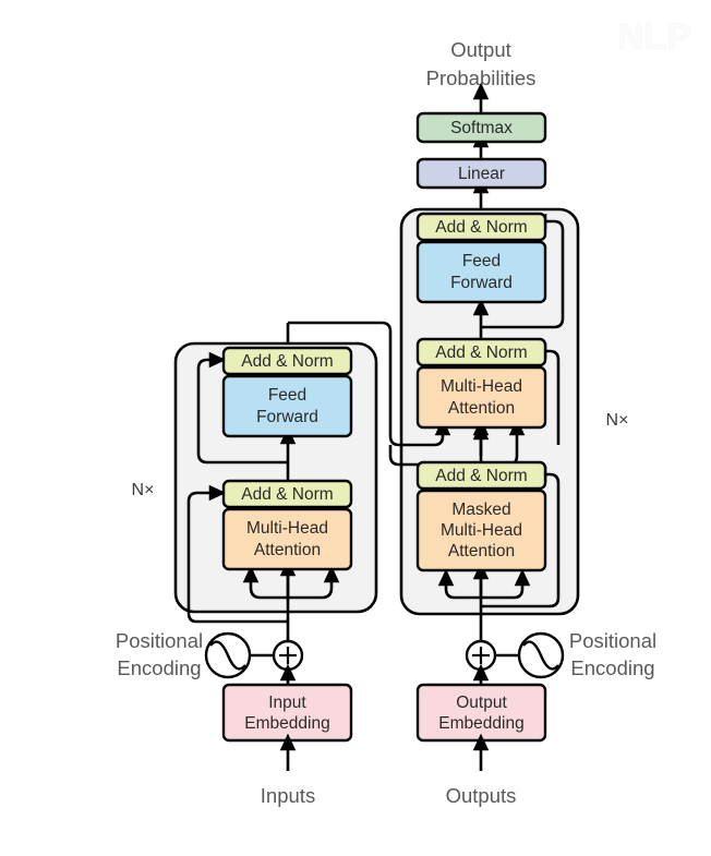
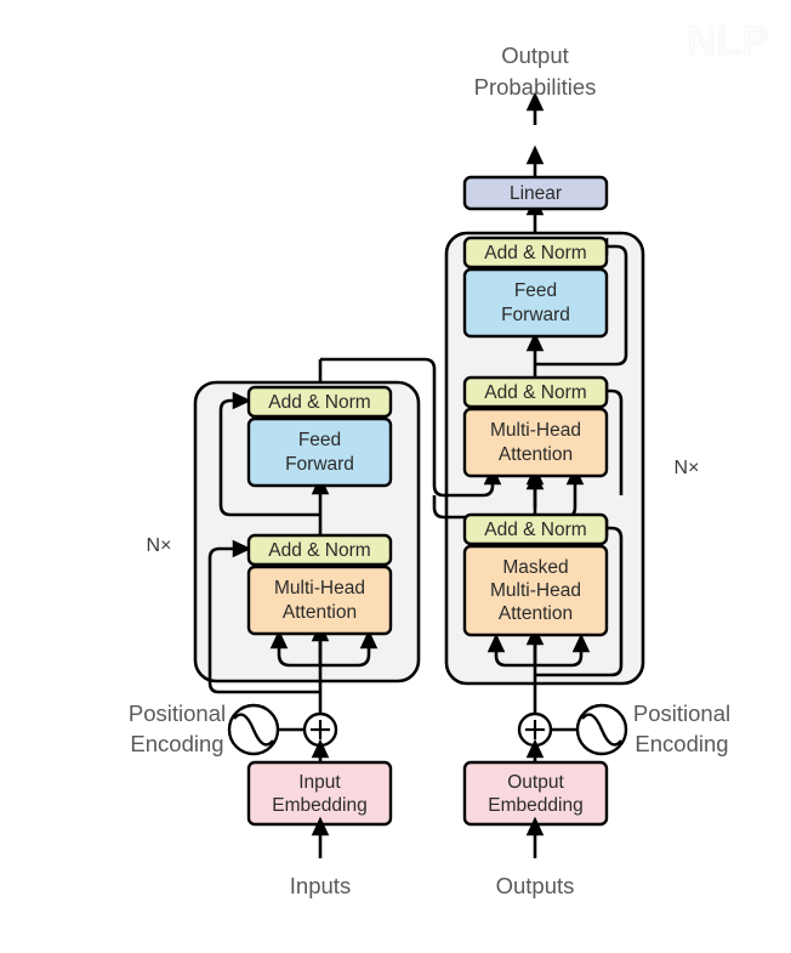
  Add & Norm
  Feed
  Forward
  Add & Norm
  Multi-Head
  Attention
  Add & Norm
  Feed
  Forward
  Add & Norm
  Multi-Head
  Attention
  Add & Norm
  Masked
  Multi-Head
  Attention
  Linear
- Softmax
  Output
  Probabilities
  N×
  N×
  Positional
  Encoding
  Input
  Embedding
  Inputs
  Positional
  Encoding
  Output
  Embedding
  Outputs
